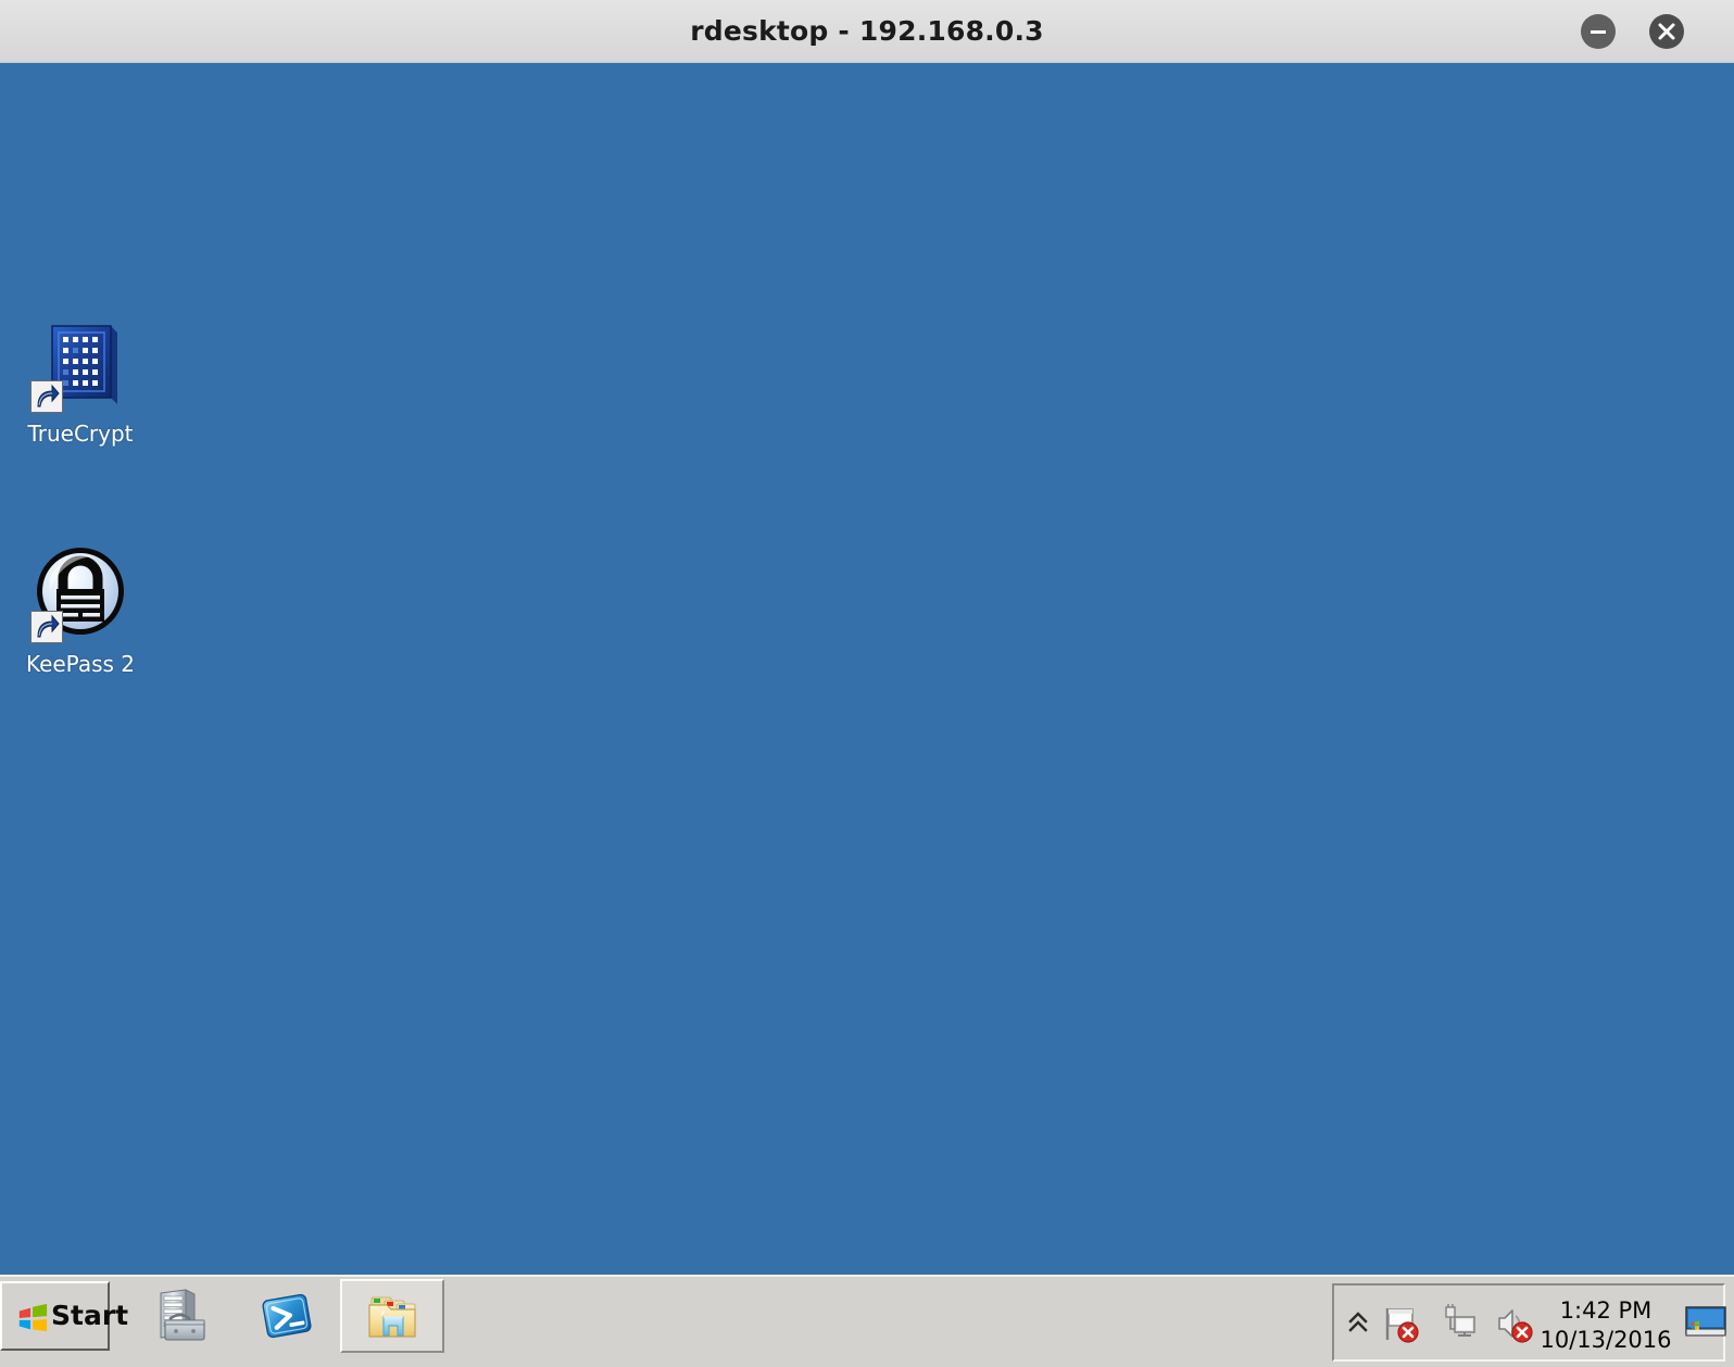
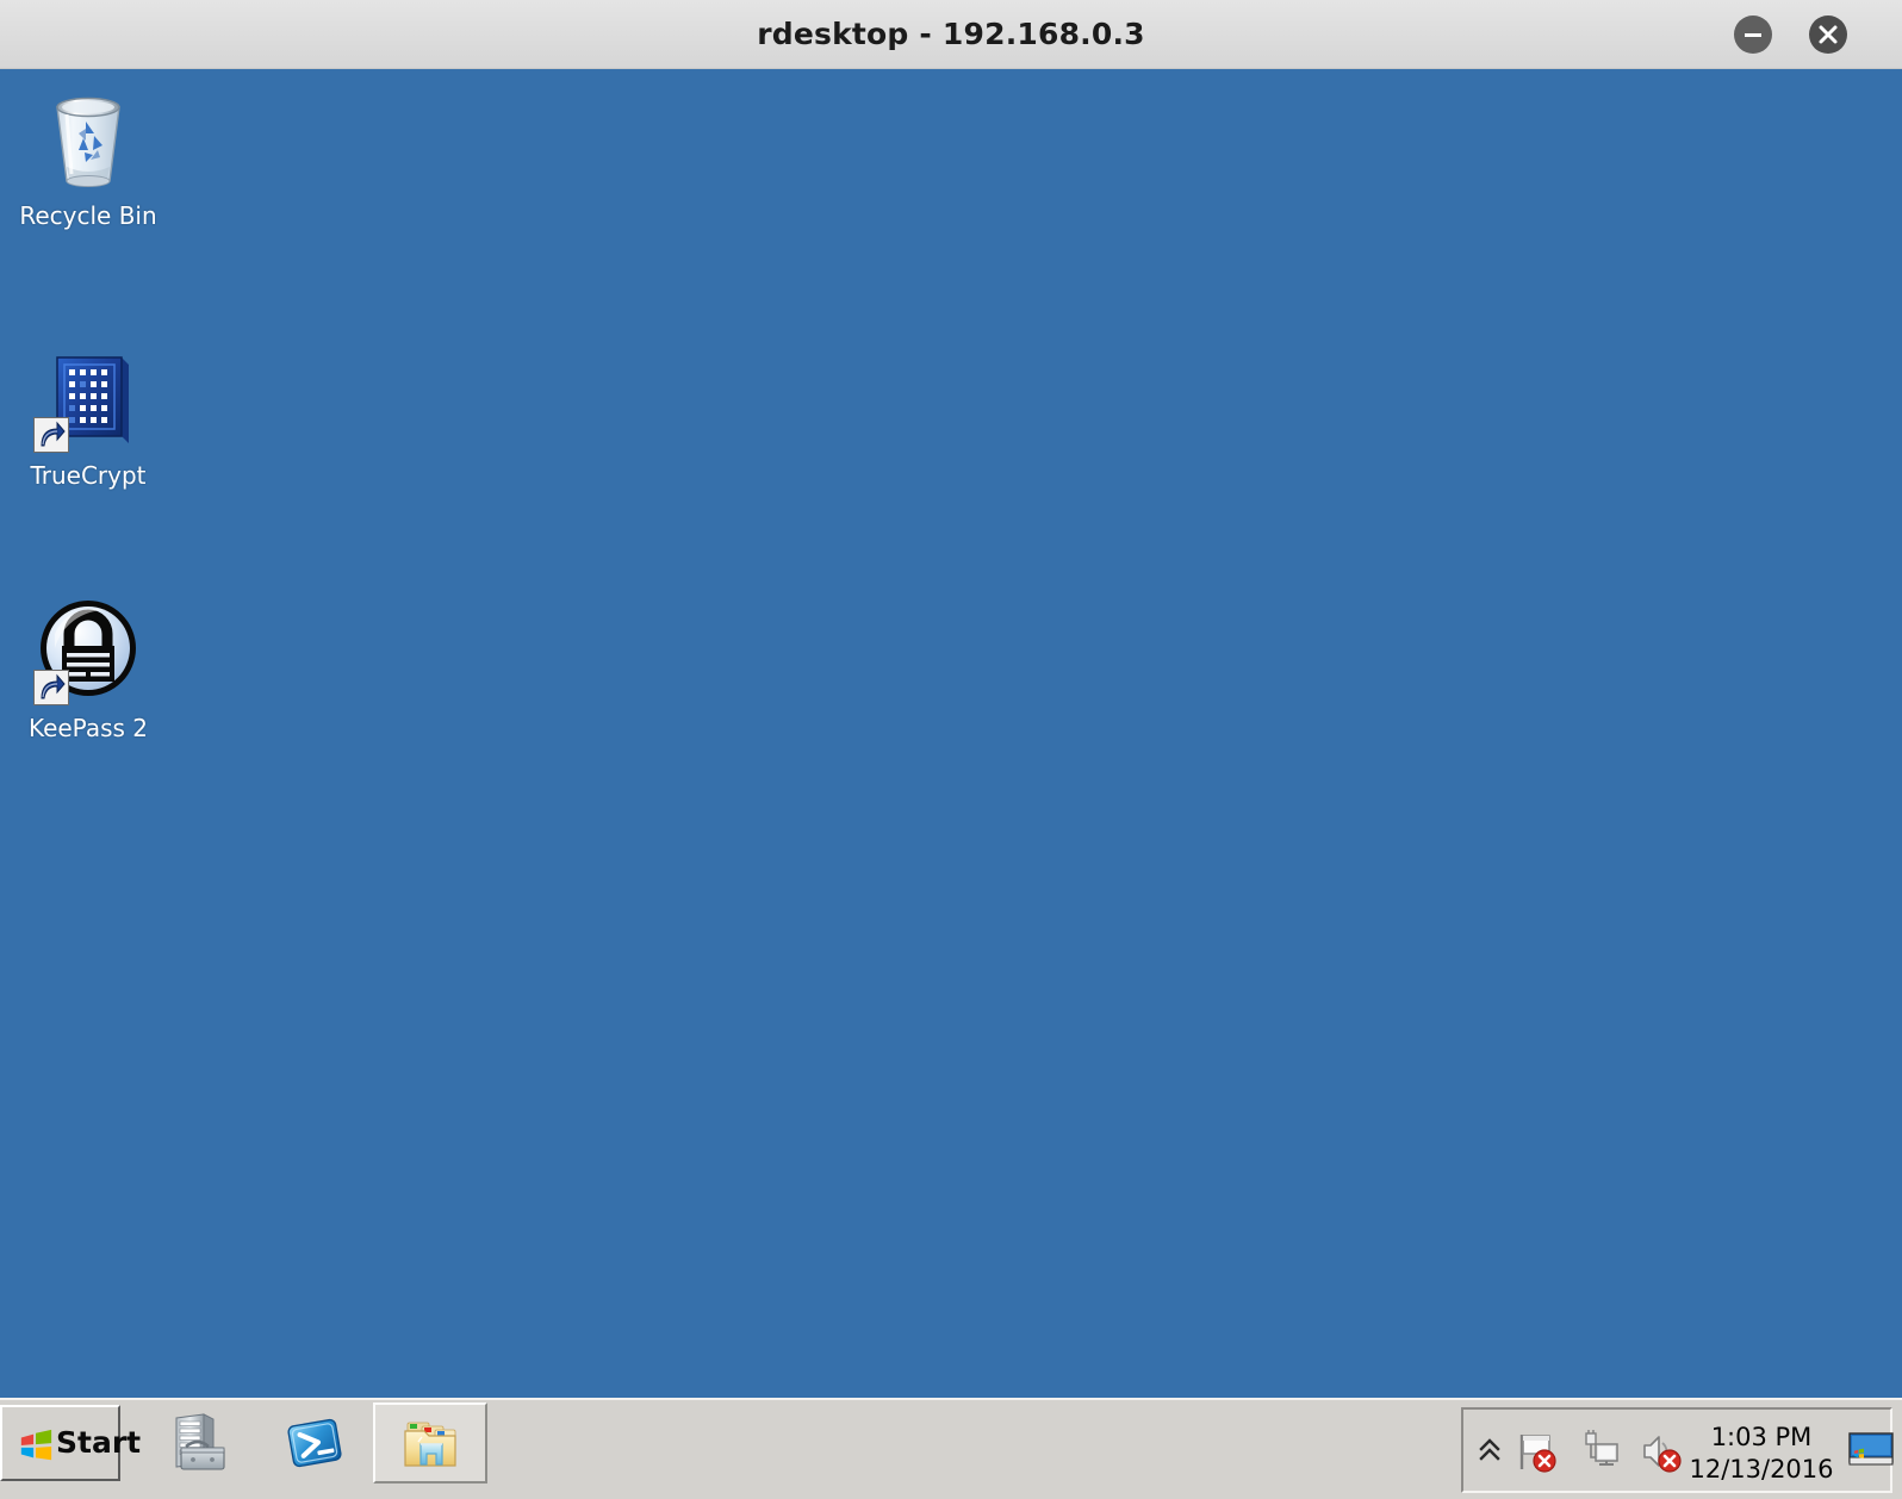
  rdesktop - 192.168.0.3
+ Recycle Bin
  TrueCrypt
  KeePass 2
  Start
- 1:42 PM
+ 1:03 PM
- 10/13/2016
+ 12/13/2016
